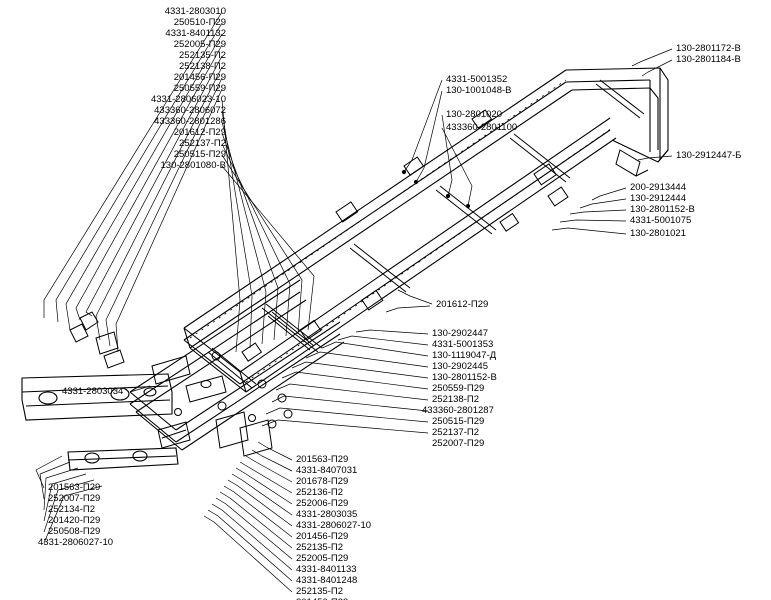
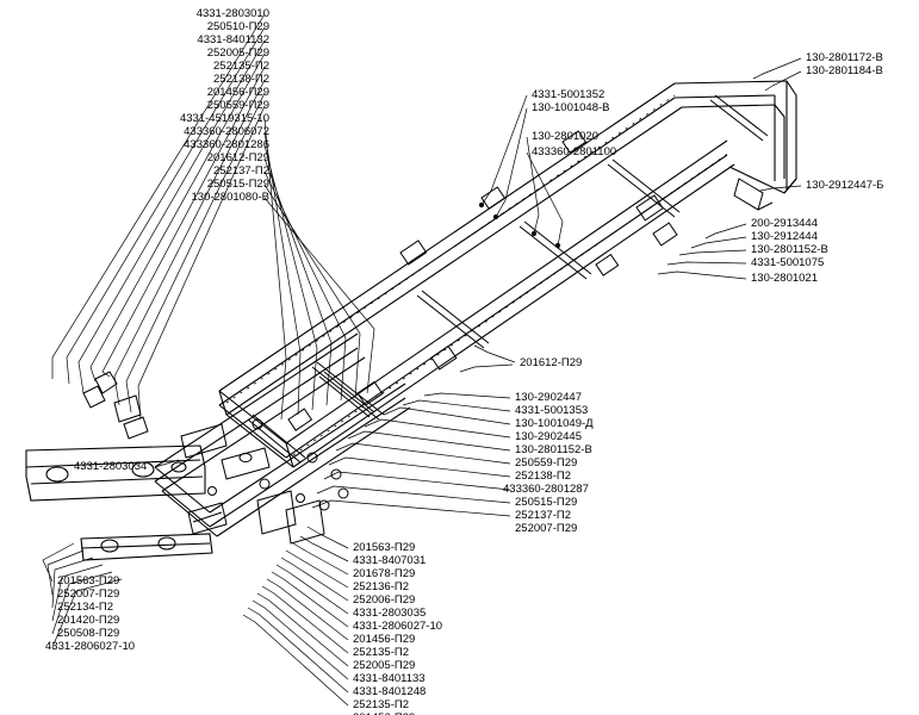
  4331-2803010
  250510-П29
  4331-8401132
  252005-П29
  252135-П2
  252138-П2
  201456-П29
  250559-П29
- 4331-2806023-10
+ 4331-4519315-10
  433360-2806072
  433360-2801286
  201612-П29
  252137-П2
  250515-П29
  130-2801080-В
  4331-5001352
  130-1001048-В
  130-2801020
  433360-2801100
  130-2801172-В
  130-2801184-В
  130-2912447-Б
  200-2913444
  130-2912444
  130-2801152-В
  4331-5001075
  130-2801021
  201612-П29
  130-2902447
  4331-5001353
- 130-1119047-Д
+ 130-1001049-Д
  130-2902445
  130-2801152-В
  250559-П29
  252138-П2
  433360-2801287
  250515-П29
  252137-П2
  252007-П29
  4331-2803034
  201563-П29
  4331-8407031
  201678-П29
  252136-П2
  252006-П29
  4331-2803035
  4331-2806027-10
  201456-П29
  252135-П2
  252005-П29
  4331-8401133
  4331-8401248
  252135-П2
  201563-П29
  252007-П29
  252134-П2
  201420-П29
  250508-П29
  4331-2806027-10
